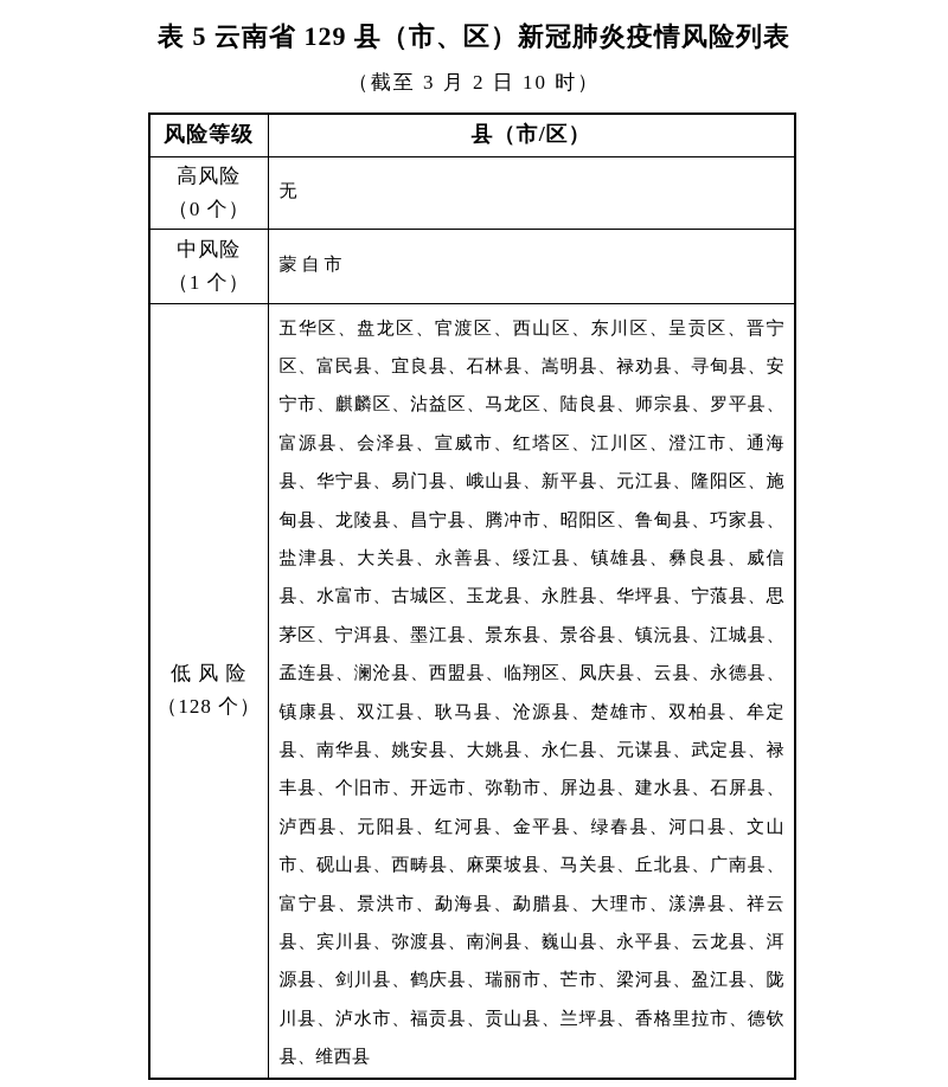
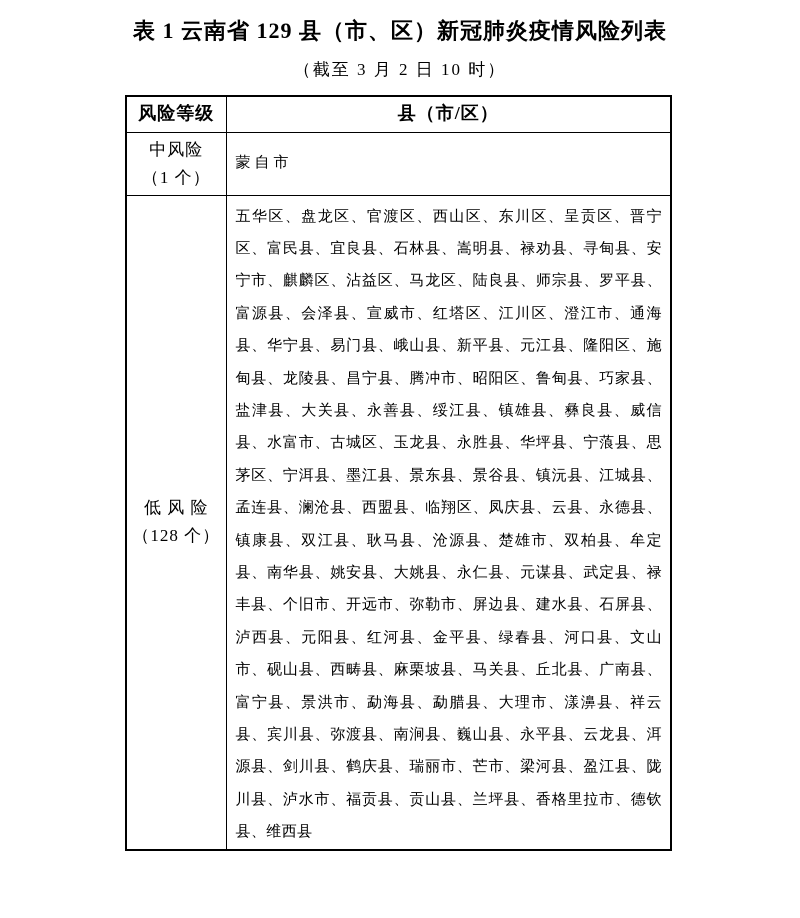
- 表 5 云南省 129 县（市、区）新冠肺炎疫情风险列表
+ 表 1 云南省 129 县（市、区）新冠肺炎疫情风险列表
  （截至 3 月 2 日 10 时）
  风险等级	县（市/区）
- 高风险 （0 个）	无
  中风险 （1 个）	蒙自市
  低 风 险 （128 个）	五华区、盘龙区、官渡区、西山区、东川区、呈贡区、晋宁区、富民县、宜良县、石林县、嵩明县、禄劝县、寻甸县、安宁市、麒麟区、沾益区、马龙区、陆良县、师宗县、罗平县、富源县、会泽县、宣威市、红塔区、江川区、澄江市、通海县、华宁县、易门县、峨山县、新平县、元江县、隆阳区、施甸县、龙陵县、昌宁县、腾冲市、昭阳区、鲁甸县、巧家县、盐津县、大关县、永善县、绥江县、镇雄县、彝良县、威信县、水富市、古城区、玉龙县、永胜县、华坪县、宁蒗县、思茅区、宁洱县、墨江县、景东县、景谷县、镇沅县、江城县、孟连县、澜沧县、西盟县、临翔区、凤庆县、云县、永德县、镇康县、双江县、耿马县、沧源县、楚雄市、双柏县、牟定县、南华县、姚安县、大姚县、永仁县、元谋县、武定县、禄丰县、个旧市、开远市、弥勒市、屏边县、建水县、石屏县、泸西县、元阳县、红河县、金平县、绿春县、河口县、文山市、砚山县、西畴县、麻栗坡县、马关县、丘北县、广南县、富宁县、景洪市、勐海县、勐腊县、大理市、漾濞县、祥云县、宾川县、弥渡县、南涧县、巍山县、永平县、云龙县、洱源县、剑川县、鹤庆县、瑞丽市、芒市、梁河县、盈江县、陇川县、泸水市、福贡县、贡山县、兰坪县、香格里拉市、德钦县、维西县
